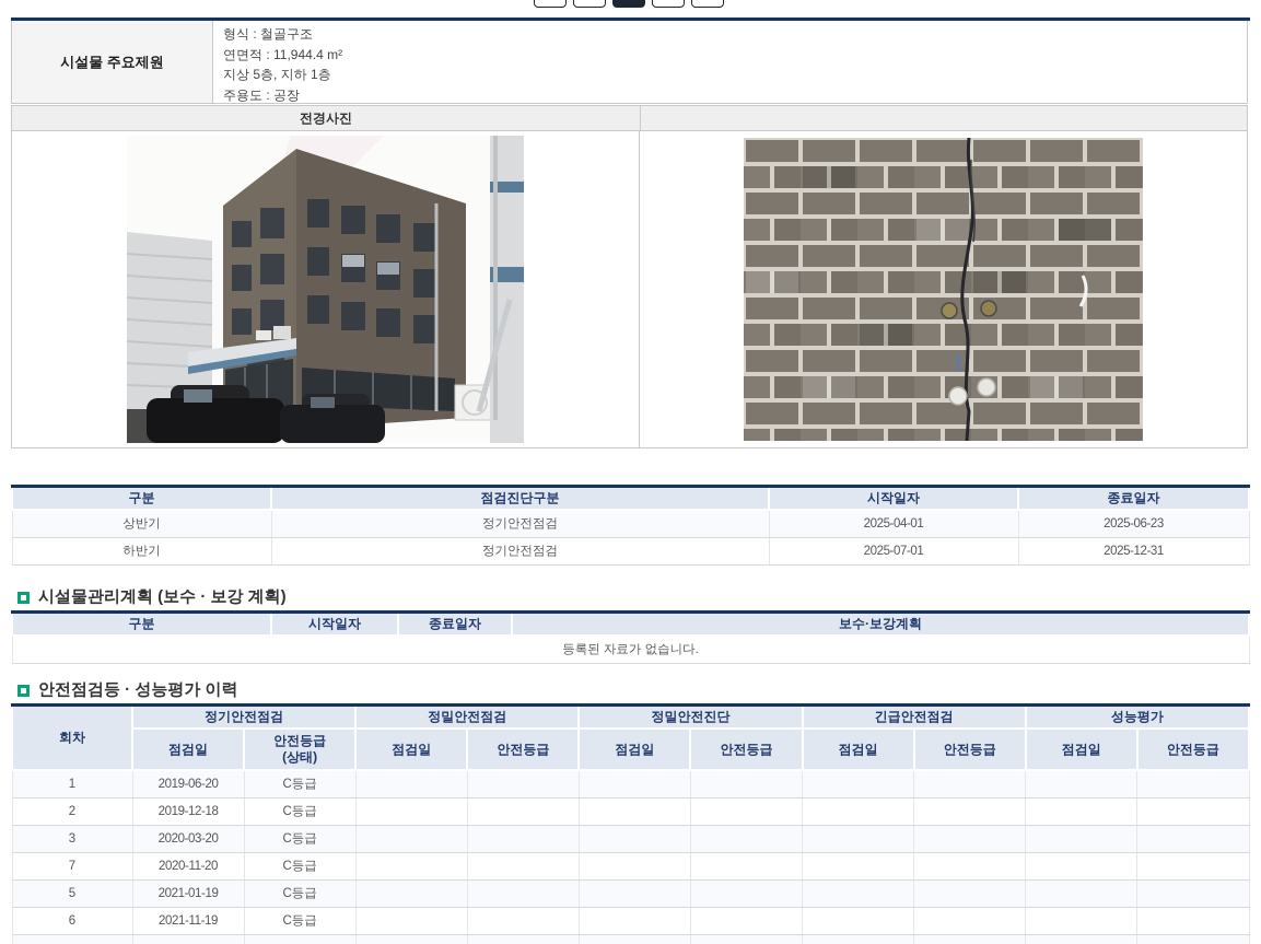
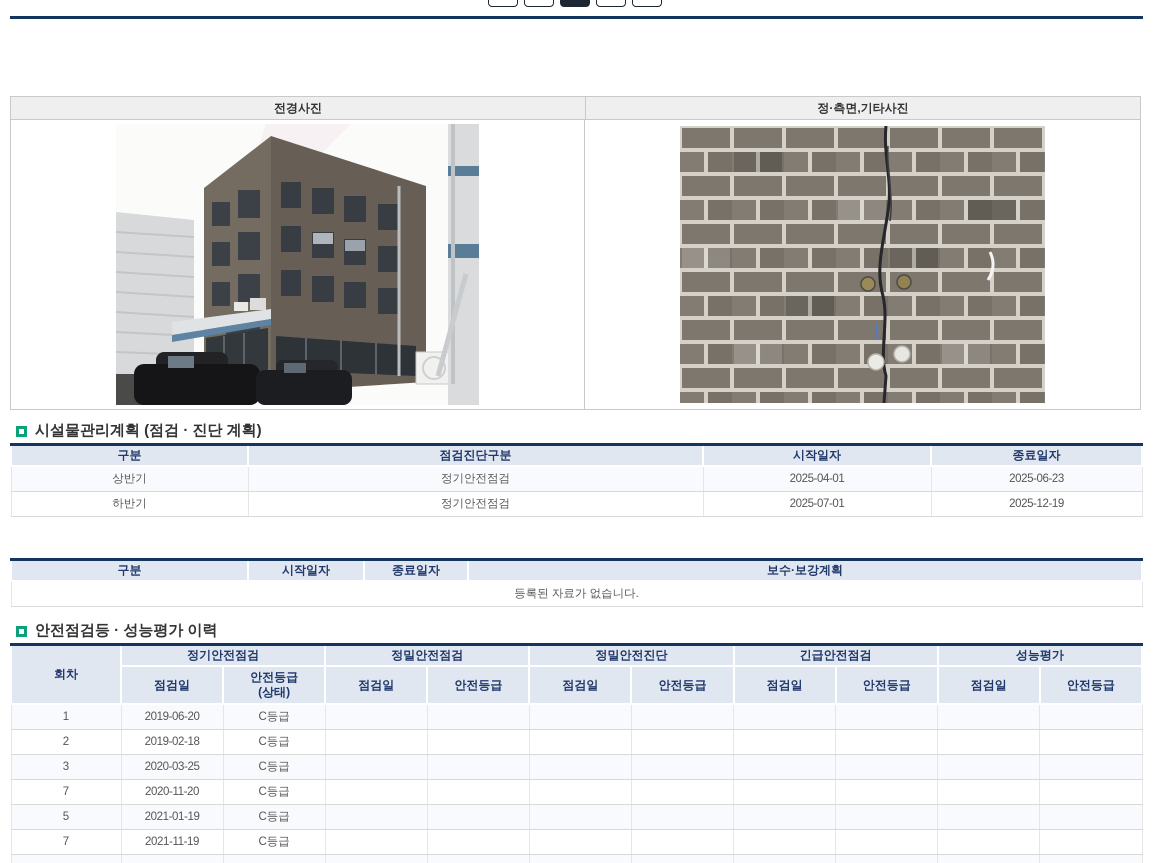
- 시설물 주요제원
- 형식 : 철골구조
- 연면적 : 11,944.4 m²
- 지상 5층, 지하 1층
- 주용도 : 공장
  전경사진
+ 정·측면,기타사진
+ 시설물관리계획 (점검 · 진단 계획)
  구분	점검진단구분	시작일자	종료일자
  상반기	정기안전점검	2025-04-01	2025-06-23
- 하반기	정기안전점검	2025-07-01	2025-12-31
+ 하반기	정기안전점검	2025-07-01	2025-12-19
- 시설물관리계획 (보수 · 보강 계획)
  구분	시작일자	종료일자	보수·보강계획
  등록된 자료가 없습니다.
  안전점검등 · 성능평가 이력
  회차	정기안전점검	정밀안전점검	정밀안전진단	긴급안전점검	성능평가
  점검일	안전등급 (상태)	점검일	안전등급	점검일	안전등급	점검일	안전등급	점검일	안전등급
  1	2019-06-20	C등급
- 2	2019-12-18	C등급
+ 2	2019-02-18	C등급
- 3	2020-03-20	C등급
+ 3	2020-03-25	C등급
  7	2020-11-20	C등급
  5	2021-01-19	C등급
- 6	2021-11-19	C등급
+ 7	2021-11-19	C등급
